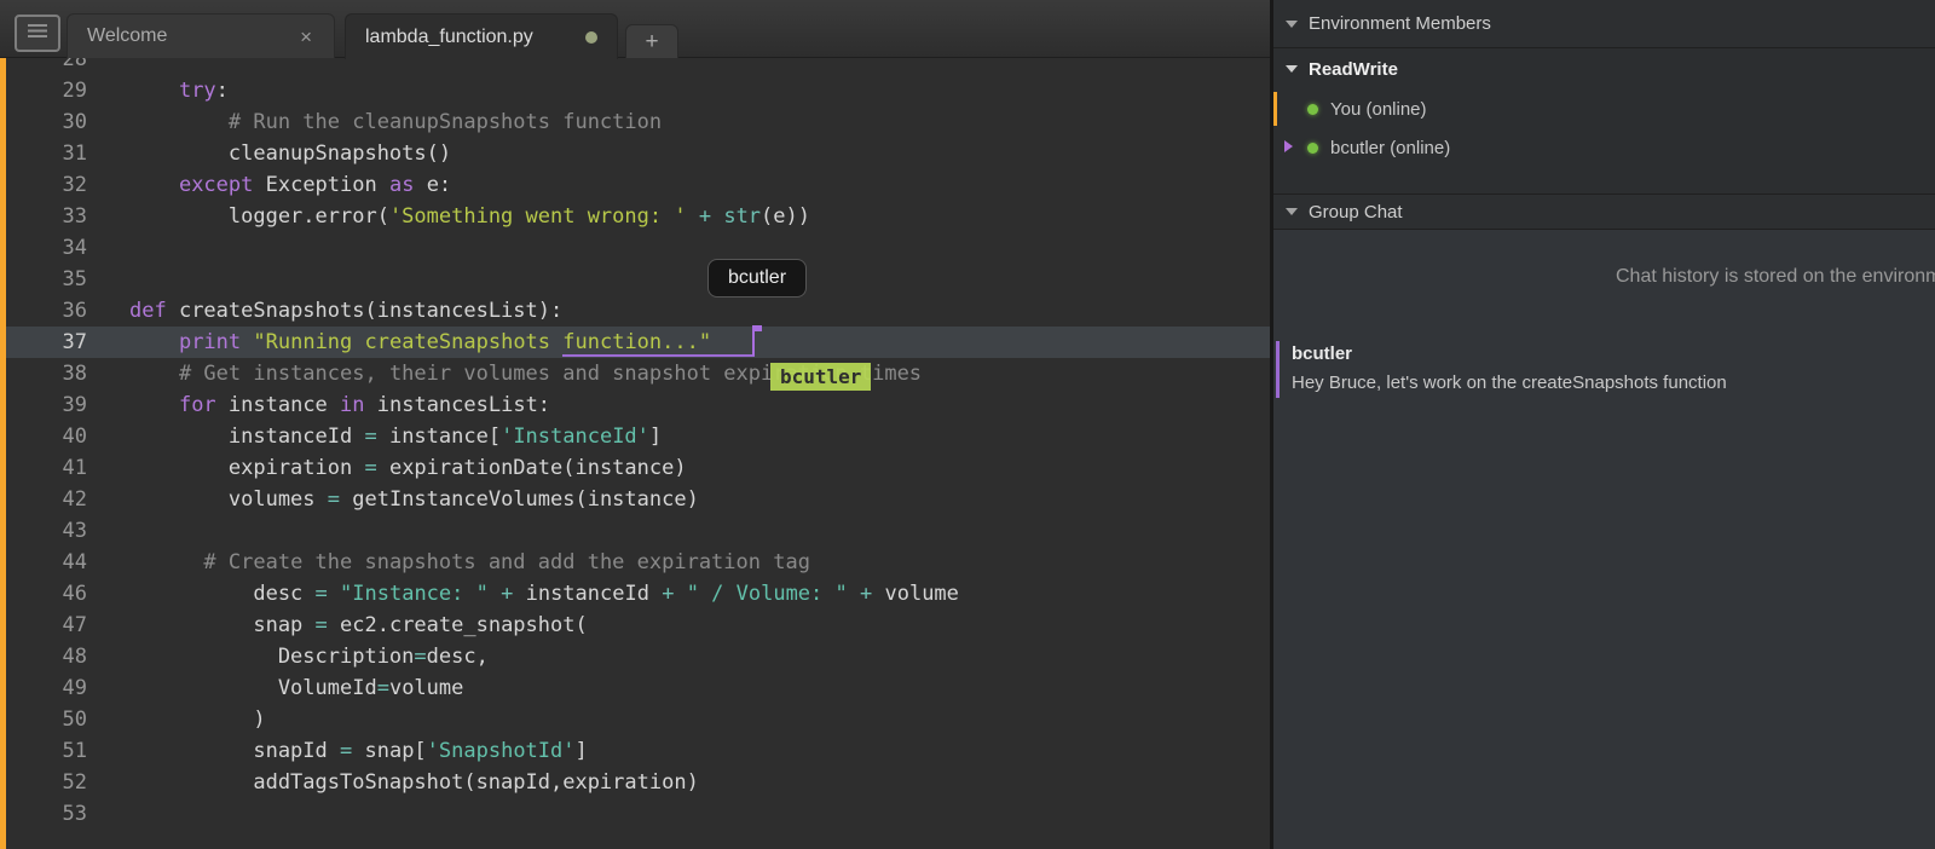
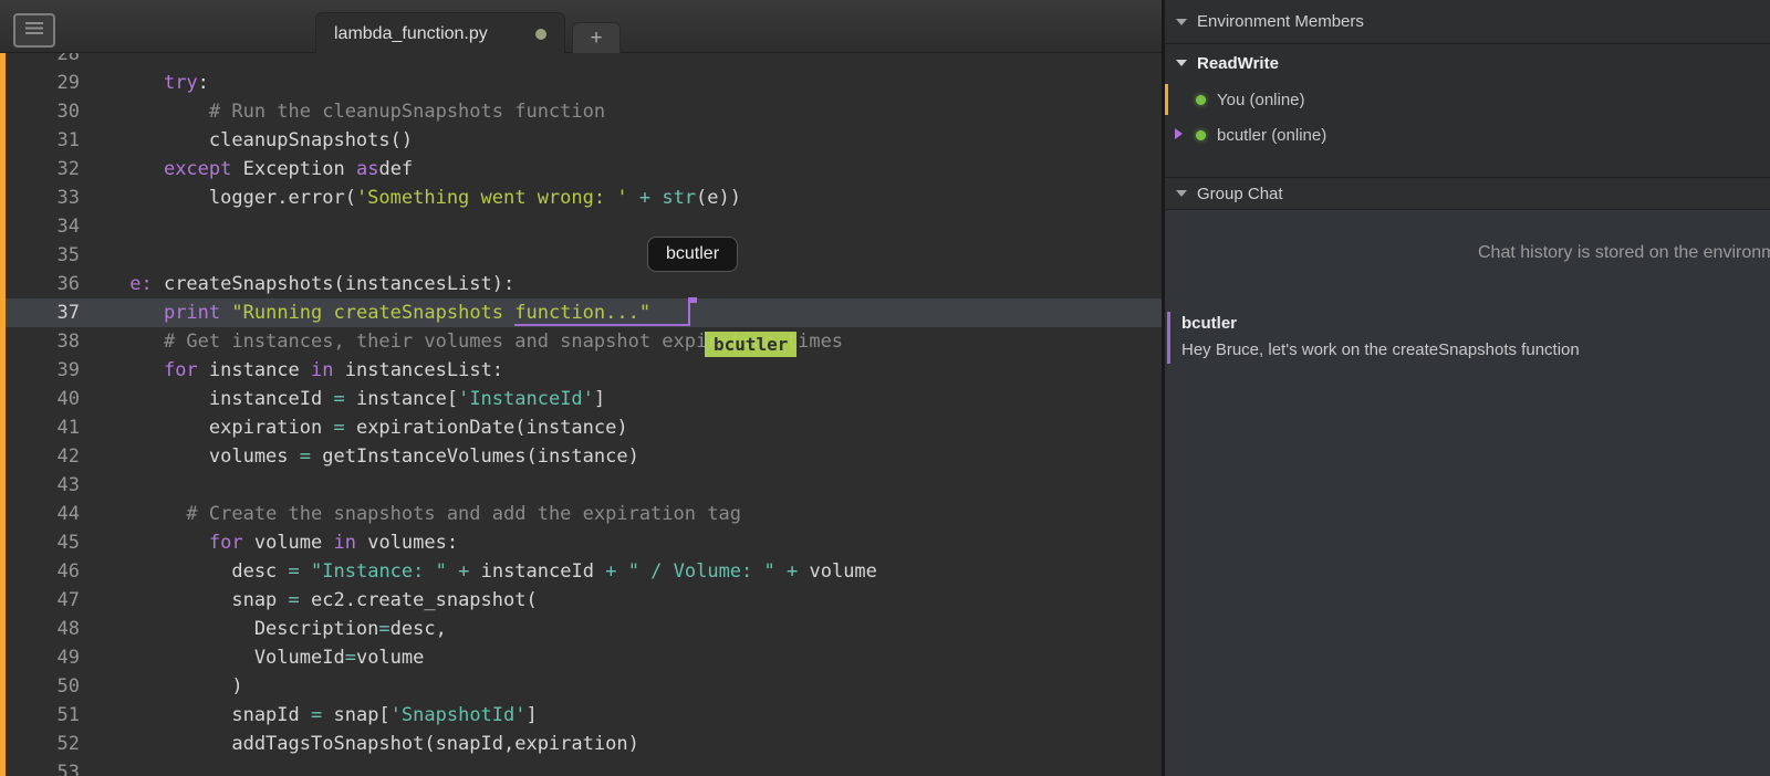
- Welcome
- ×
  lambda_function.py
  +
  28
  29
  try:
  30
  # Run the cleanupSnapshots function
  31
  cleanupSnapshots()
  32
- except Exception as e:
+ except Exception asdef
  33
  logger.error('Something went wrong: ' + str(e))
  34
  35
  36
- def createSnapshots(instancesList):
+ e: createSnapshots(instancesList):
  37
  print "Running createSnapshots function..."
  38
  # Get instances, their volumes and snapshot expiimes
  39
  for instance in instancesList:
  40
  instanceId = instance['InstanceId']
  41
  expiration = expirationDate(instance)
  42
  volumes = getInstanceVolumes(instance)
  43
  44
  # Create the snapshots and add the expiration tag
+ 45
+ for volume in volumes:
  46
  desc = "Instance: " + instanceId + " / Volume: " + volume
  47
  snap = ec2.create_snapshot(
  48
  Description=desc,
  49
  VolumeId=volume
  50
  )
  51
  snapId = snap['SnapshotId']
  52
  addTagsToSnapshot(snapId,expiration)
  53
  bcutler
  bcutler
  Environment Members
  ReadWrite
  You (online)
  bcutler (online)
  Group Chat
  Chat history is stored on the environm
  bcutler
  Hey Bruce, let's work on the createSnapshots function
